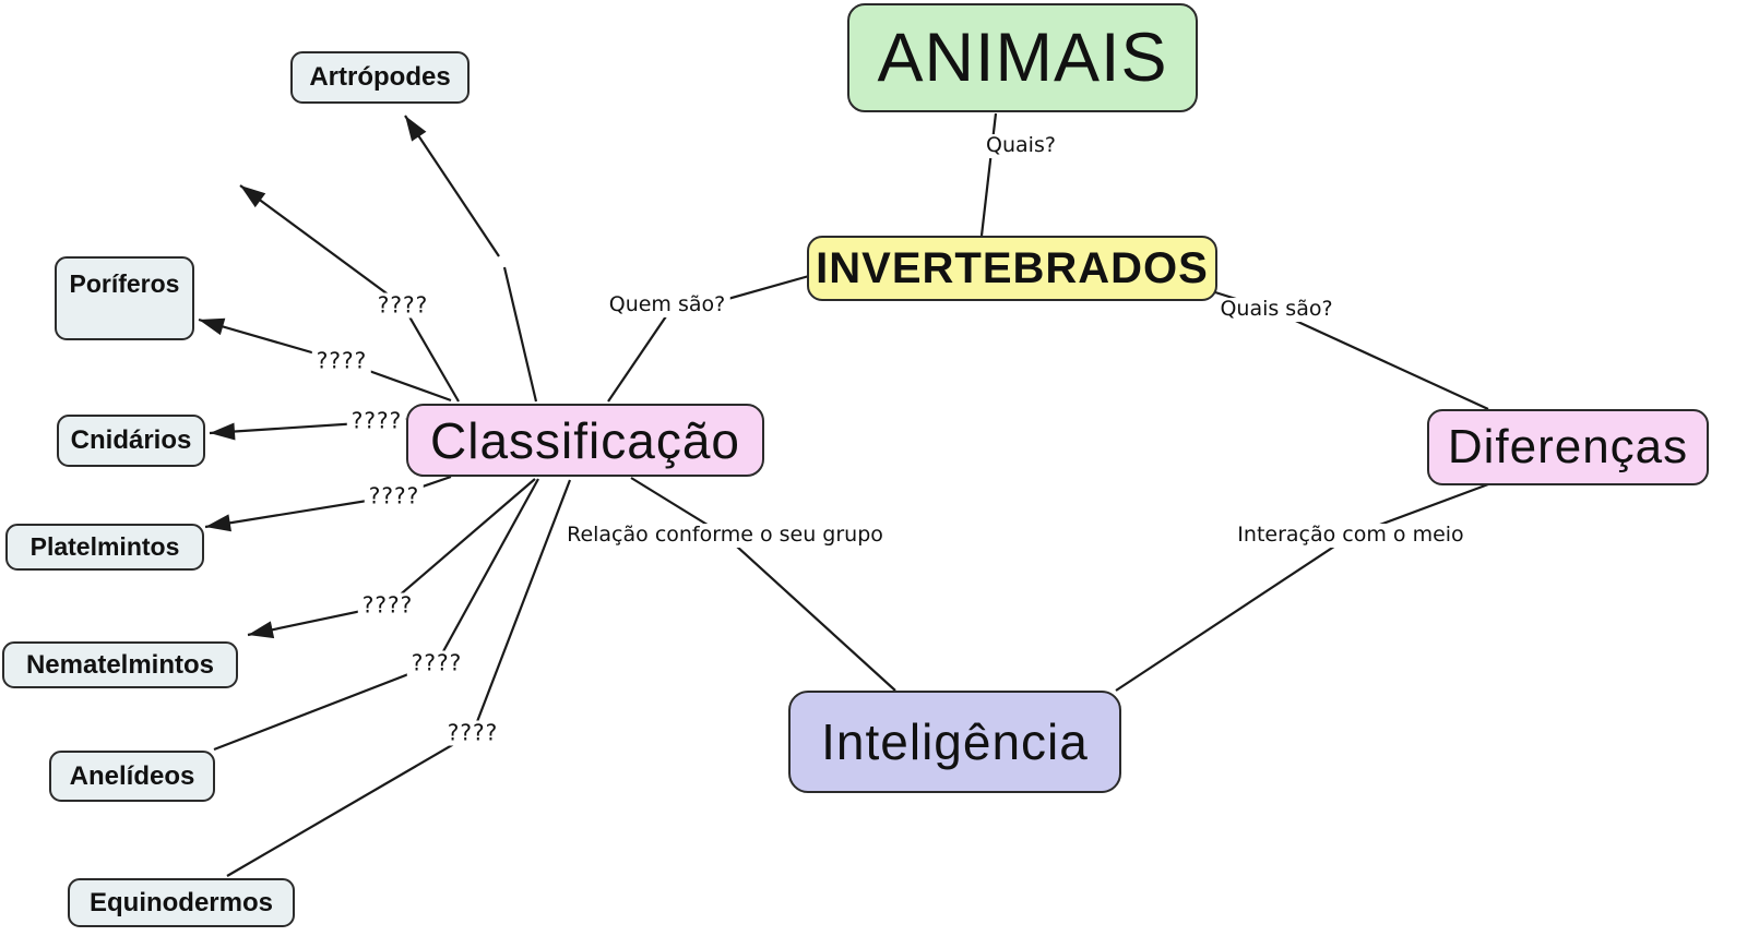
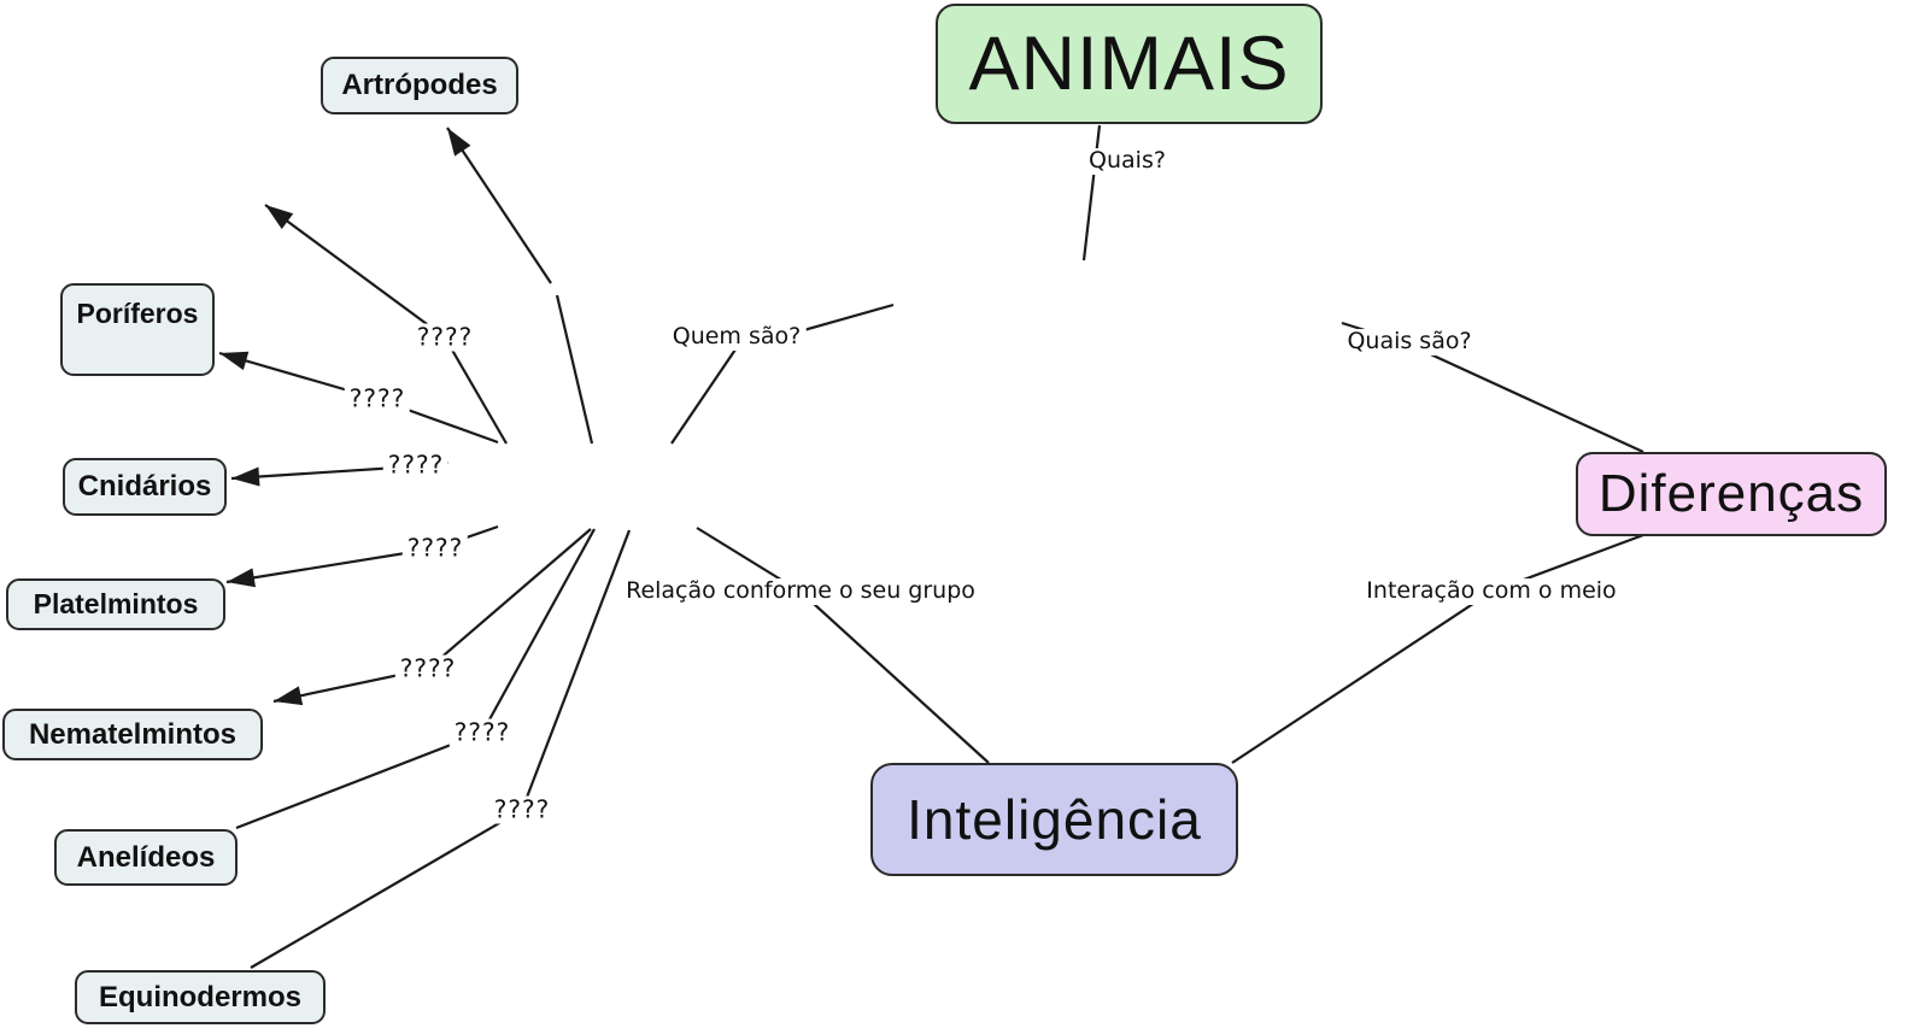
  ANIMAIS
- INVERTEBRADOS
- Classificação
  Diferenças
  Inteligência
  Artrópodes
  Poríferos
  Cnidários
  Platelmintos
  Nematelmintos
  Anelídeos
  Equinodermos
  Quais?
  Quem são?
  Quais são?
  Relação conforme o seu grupo
  Interação com o meio
  ????
  ????
  ????
  ????
  ????
  ????
  ????
